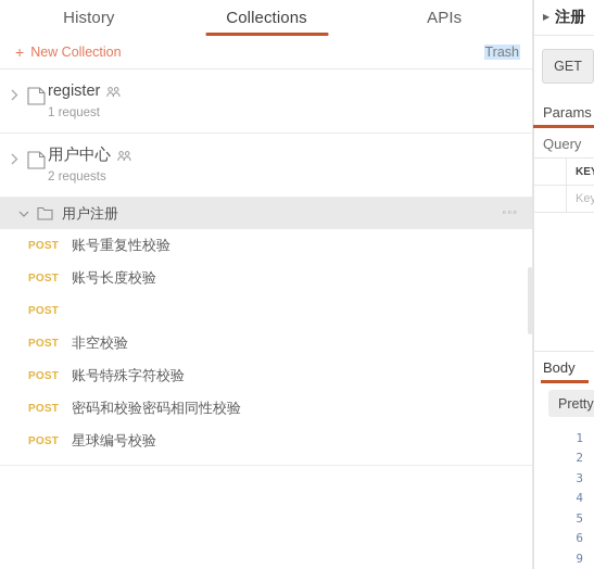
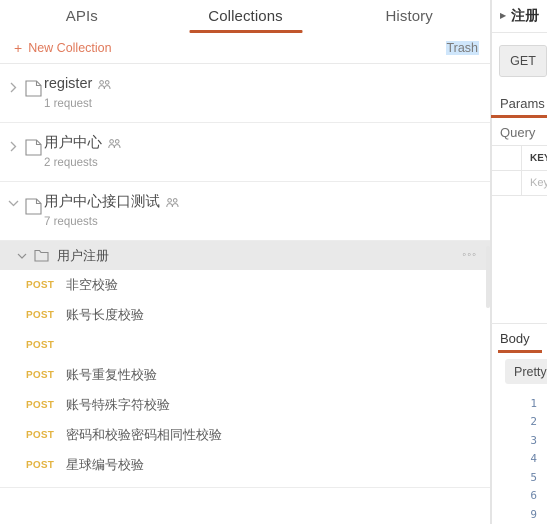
- History
+ APIs
  Collections
- APIs
+ History
  +
  New Collection
  Trash
  register
  1 request
  用户中心
  2 requests
+ 用户中心接口测试
+ 7 requests
  用户注册
  ◦◦◦
  POST
- 账号重复性校验
+ 非空校验
  POST
  账号长度校验
  POST
  POST
- 非空校验
+ 账号重复性校验
  POST
  账号特殊字符校验
  POST
  密码和校验密码相同性校验
  POST
  星球编号校验
  ▶
  注册
  GET
  Params
  Query
  Key
  Body
  Pretty
  1
  2
  3
  4
  5
  6
  9
